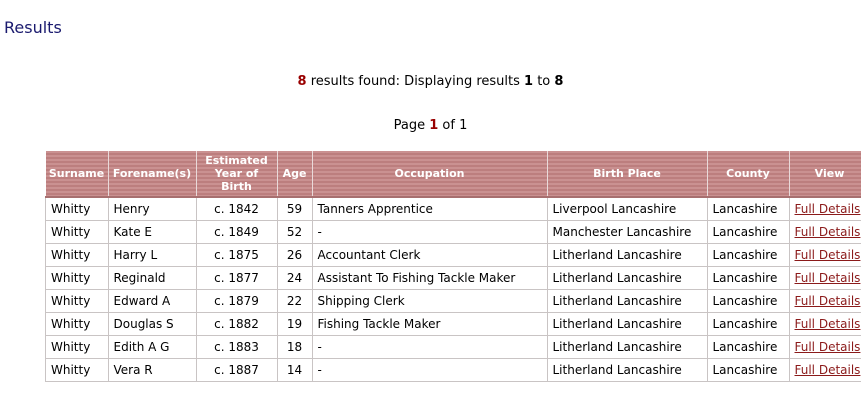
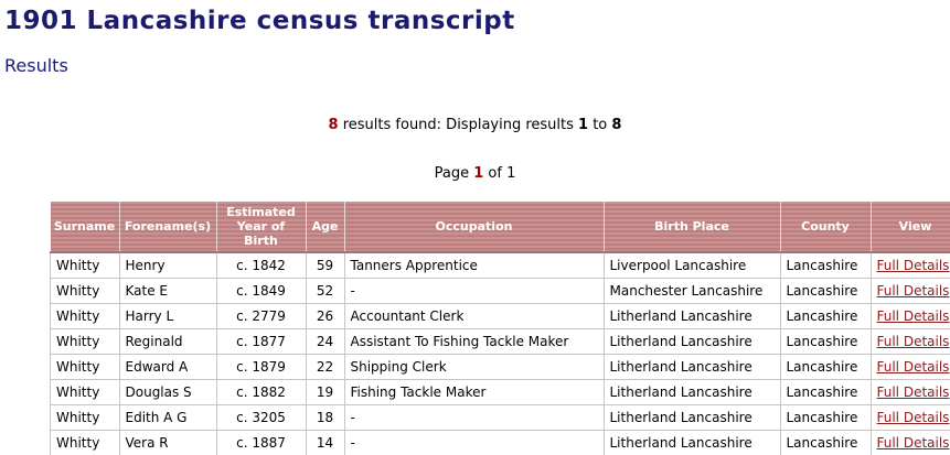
+ 1901 Lancashire census transcript
  Results
  8 results found: Displaying results 1 to 8
  Page 1 of 1
  Surname	Forename(s)	Estimated Year of Birth	Age	Occupation	Birth Place	County	View
  Whitty	Henry	c. 1842	59	Tanners Apprentice	Liverpool Lancashire	Lancashire	Full Details
  Whitty	Kate E	c. 1849	52	-	Manchester Lancashire	Lancashire	Full Details
- Whitty	Harry L	c. 1875	26	Accountant Clerk	Litherland Lancashire	Lancashire	Full Details
+ Whitty	Harry L	c. 2779	26	Accountant Clerk	Litherland Lancashire	Lancashire	Full Details
  Whitty	Reginald	c. 1877	24	Assistant To Fishing Tackle Maker	Litherland Lancashire	Lancashire	Full Details
  Whitty	Edward A	c. 1879	22	Shipping Clerk	Litherland Lancashire	Lancashire	Full Details
  Whitty	Douglas S	c. 1882	19	Fishing Tackle Maker	Litherland Lancashire	Lancashire	Full Details
- Whitty	Edith A G	c. 1883	18	-	Litherland Lancashire	Lancashire	Full Details
+ Whitty	Edith A G	c. 3205	18	-	Litherland Lancashire	Lancashire	Full Details
  Whitty	Vera R	c. 1887	14	-	Litherland Lancashire	Lancashire	Full Details
